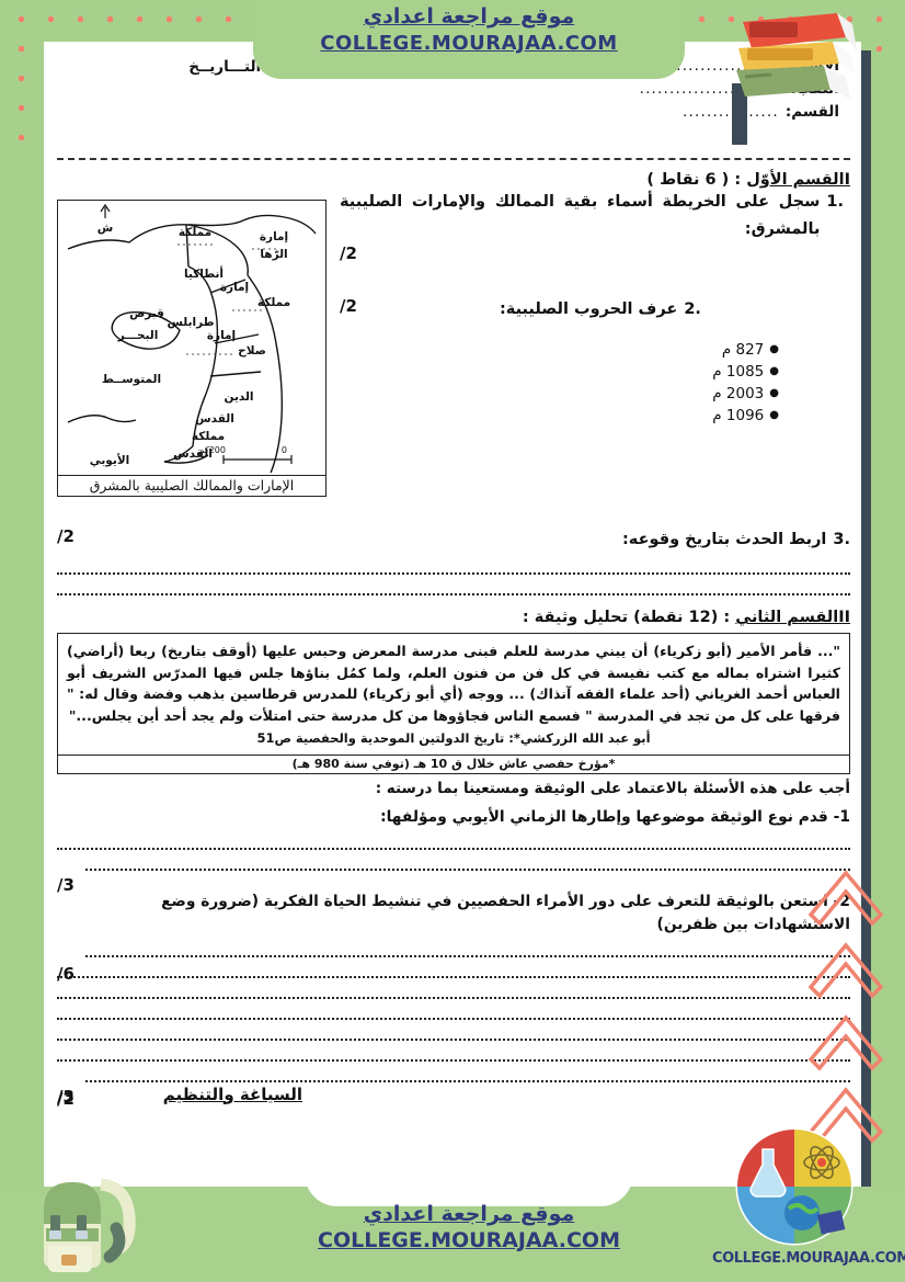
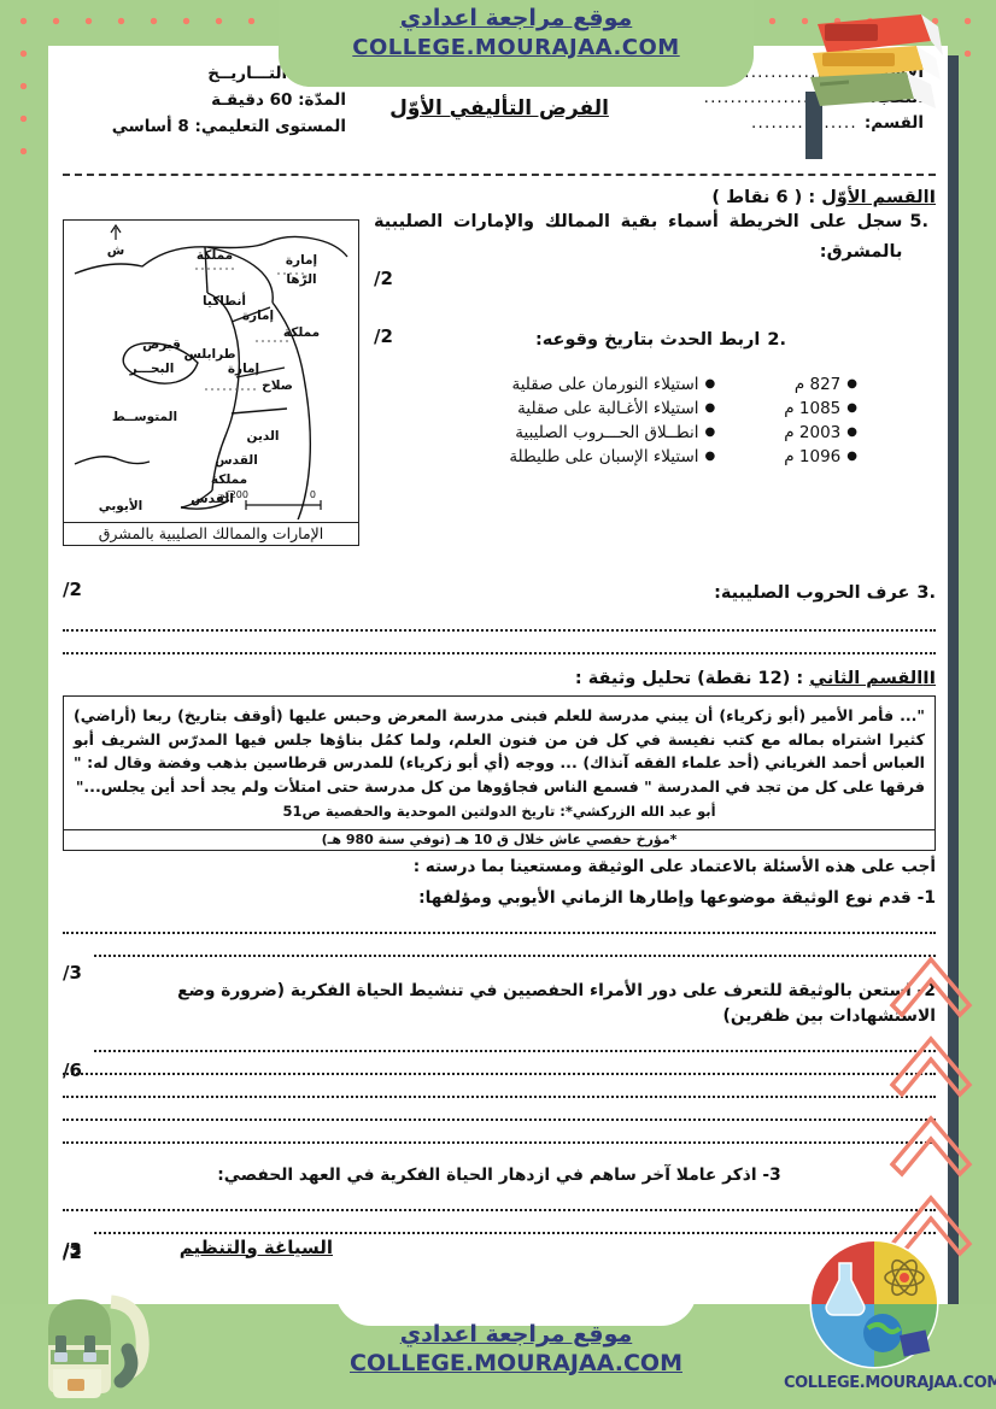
  موقع مراجعة اعدادي
  COLLEGE.MOURAJAA.COM
  القسم:
  .............
+ الفرض التأليفي الأوّل
+ المدّة: 60 دقيقـة
+ المستوى التعليمي: 8 أساسي
  Iالقسم الأوّل : ( 6 نقاط )
  ش
  مملكة
  إمارة
  الرّها
  أنطاكيا
  إمارة
  مملكة
  طرابلس
  إمارة
  قبرص
  البحـــر
  صلاح
  المتوســط
  الدين
  القدس
  مملكة
  القدس
  الأيوبي
  0
  200كم
  الإمارات والممالك الصليبية بالمشرق
- 1.
+ 5.
  سجل على الخريطة أسماء بقية الممالك والإمارات الصليبية بالمشرق:
  /2
  /2
  2.
- عرف الحروب الصليبية:
+ اربط الحدث بتاريخ وقوعه:
  ●827 م
  ●1085 م
  ●2003 م
  ●1096 م
+ ●استيلاء النورمان على صقلية
+ ●استيلاء الأغـالبة على صقلية
+ ●انطــلاق الحـــروب الصليبية
+ ●استيلاء الإسبان على طليطلة
  /2
  3.
- اربط الحدث بتاريخ وقوعه:
+ عرف الحروب الصليبية:
  IIالقسم الثاني : (12 نقطة) تحليل وثيقة :
  "... فأمر الأمير (أبو زكرياء) أن يبني مدرسة للعلم فبنى مدرسة المعرض وحبس عليها (أوقف بتاريخ) ربعا (أراضي) كثيرا اشتراه بماله مع كتب نفيسة في كل فن من فنون العلم، ولما كمُل بناؤها جلس فيها المدرّس الشريف أبو العباس أحمد الغرياني (أحد علماء الفقه آنذاك) ... ووجه (أي أبو زكرياء) للمدرس قرطاسين بذهب وفضة وقال له: " فرقها على كل من تجد في المدرسة " فسمع الناس فجاؤوها من كل مدرسة حتى امتلأت ولم يجد أحد أين يجلس..."
  أبو عبد الله الزركشي*: تاريخ الدولتين الموحدية والحفصية ص51
  *مؤرخ حفصي عاش خلال ق 10 هـ (توفي سنة 980 هـ)
  أجب على هذه الأسئلة بالاعتماد على الوثيقة ومستعينا بما درسته :
  1- قدم نوع الوثيقة موضوعها وإطارها الزماني الأيوبي ومؤلفها:
  /3
  2 استعن بالوثيقة للتعرف على دور الأمراء الحفصيين في تنشيط الحياة الفكرية (ضرورة وضع الاستشهادات بين ظفرين)
  /6
+ 3- اذكر عاملا آخر ساهم في ازدهار الحياة الفكرية في العهد الحفصي:
  /3
  /2
  السياغة والتنظيم
  موقع مراجعة اعدادي
  COLLEGE.MOURAJAA.COM
  COLLEGE.MOURAJAA.COM
